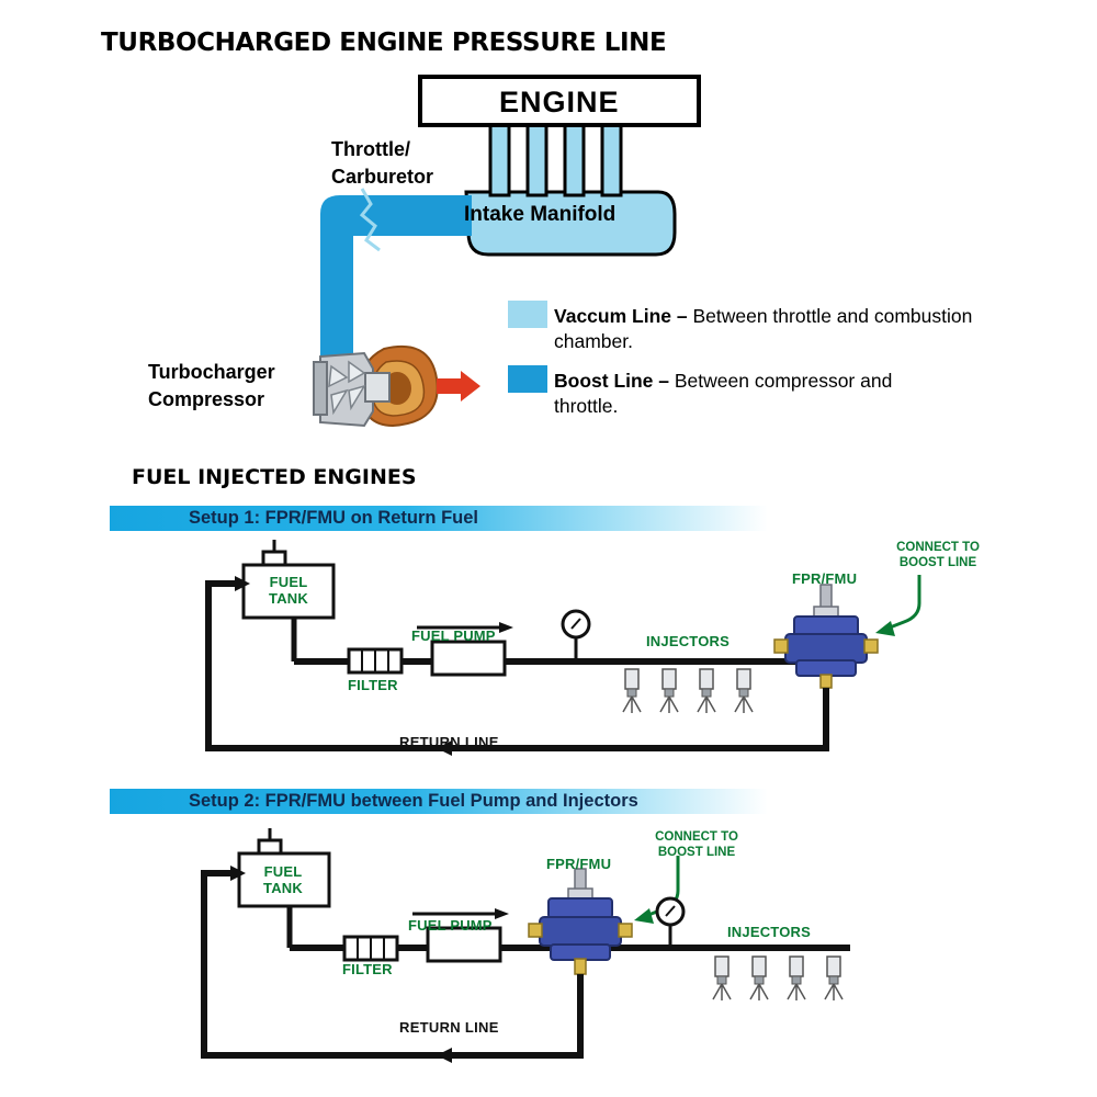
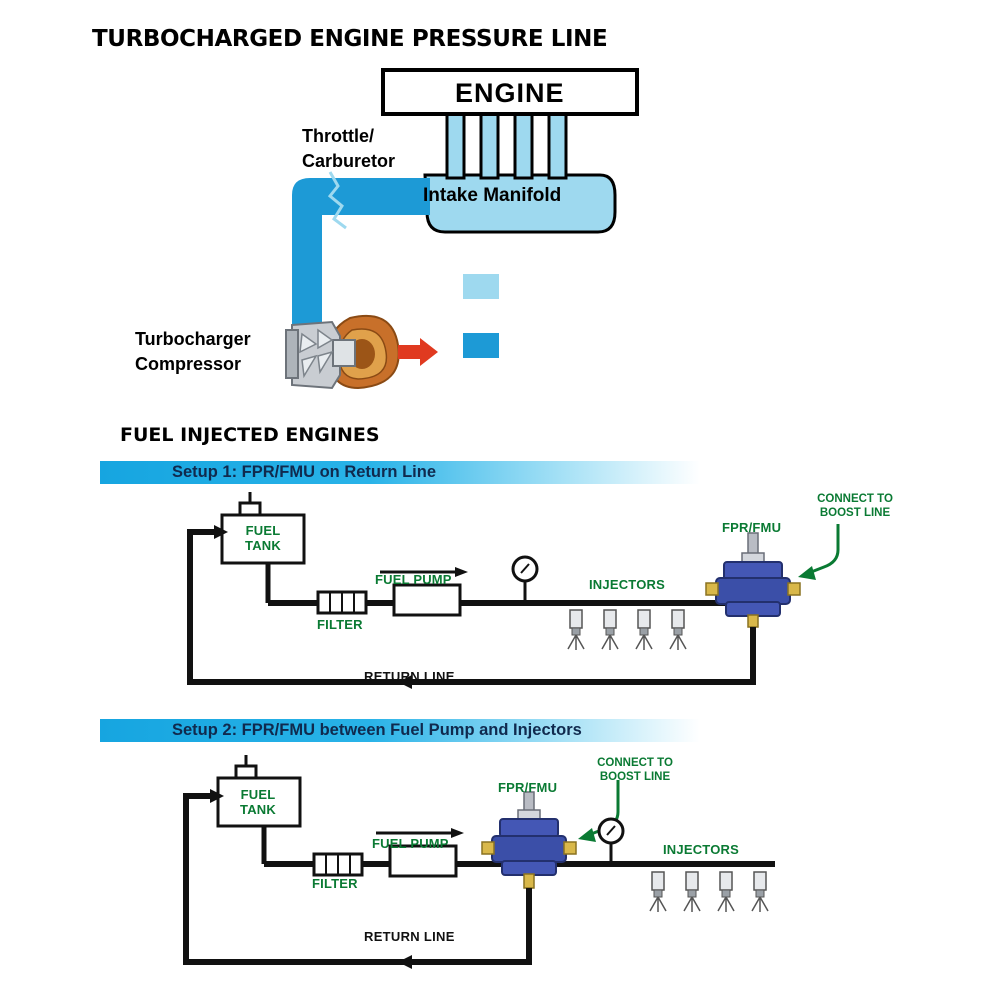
  ENGINE
  Intake Manifold
  Throttle/
  Carburetor
  Turbocharger
  Compressor
- Vaccum Line – Between throttle and combustion chamber.
- Boost Line – Between compressor and throttle.
  TURBOCHARGED ENGINE PRESSURE LINE
  FUEL INJECTED ENGINES
- Setup 1: FPR/FMU on Return Fuel
+ Setup 1: FPR/FMU on Return Line
  FUEL
  TANK
  FUEL PUMP
  FILTER
  INJECTORS
  FPR/FMU
  CONNECT TO
  BOOST LINE
  RETURN LINE
  Setup 2: FPR/FMU between Fuel Pump and Injectors
  FUEL
  TANK
  FUEL PUMP
  FILTER
  INJECTORS
  FPR/FMU
  CONNECT TO
  BOOST LINE
  RETURN LINE
